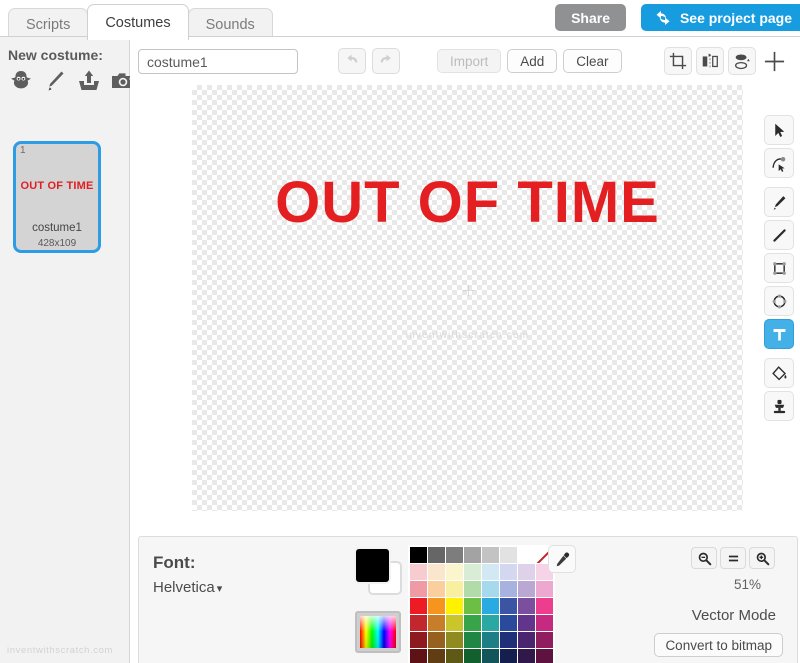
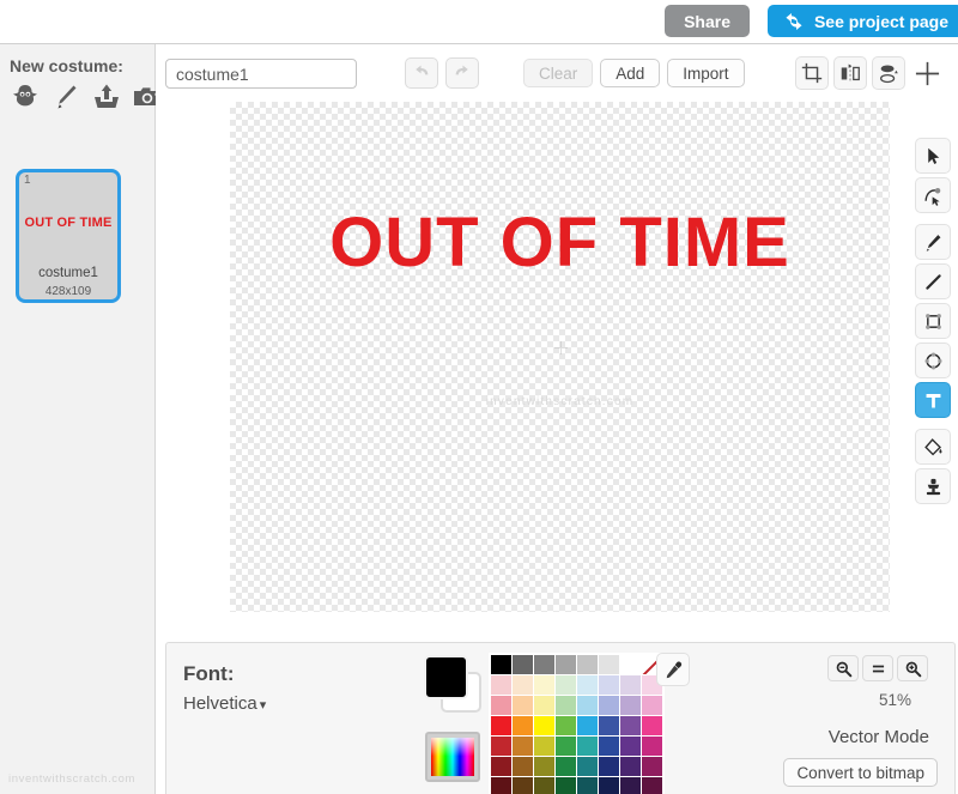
- Scripts
- Costumes
- Sounds
  Share
  See project page
  New costume:
  1
  OUT OF TIME
  costume1
  428x109
  inventwithscratch.com
  costume1
- Import
+ Clear
  Add
- Clear
+ Import
  OUT OF TIME
  inventwithscratch.com
  Font:
  Helvetica ▾
  51%
  Vector Mode
  Convert to bitmap
